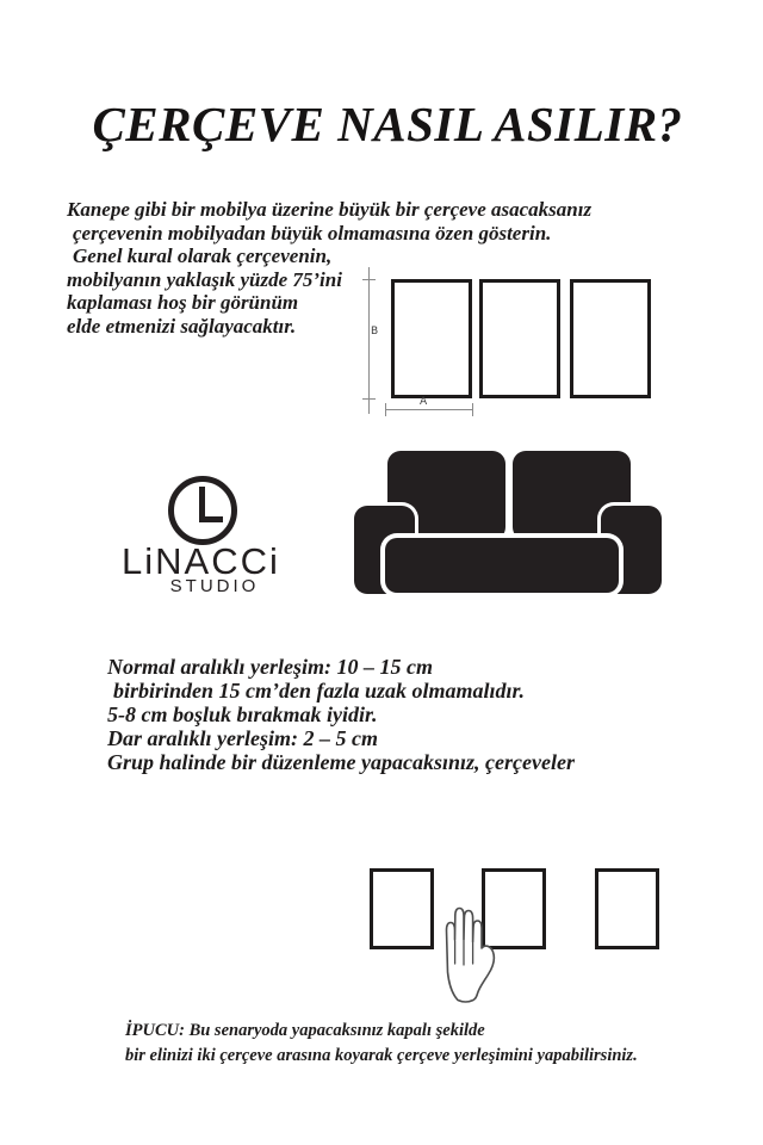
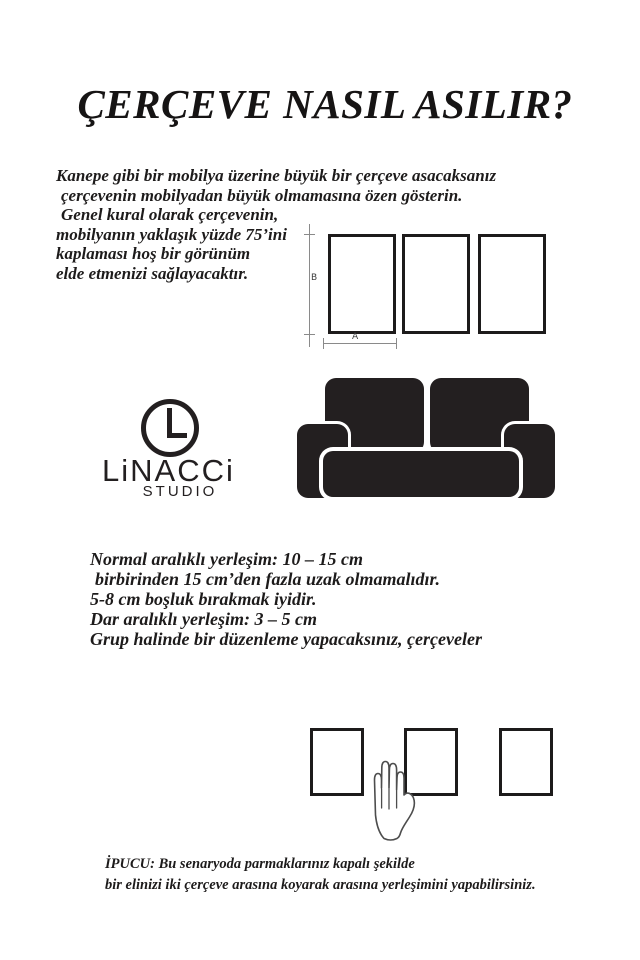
  ÇERÇEVE NASIL ASILIR?
  Kanepe gibi bir mobilya üzerine büyük bir çerçeve asacaksanız
  çerçevenin mobilyadan büyük olmamasına özen gösterin.
  Genel kural olarak çerçevenin,
  mobilyanın yaklaşık yüzde 75’ini
  kaplaması hoş bir görünüm
  elde etmenizi sağlayacaktır.
  B
  A
  LiNACCi
  STUDIO
  Normal aralıklı yerleşim: 10 – 15 cm
  birbirinden 15 cm’den fazla uzak olmamalıdır.
  5-8 cm boşluk bırakmak iyidir.
- Dar aralıklı yerleşim: 2 – 5 cm
+ Dar aralıklı yerleşim: 3 – 5 cm
  Grup halinde bir düzenleme yapacaksınız, çerçeveler
- İPUCU: Bu senaryoda yapacaksınız kapalı şekilde
+ İPUCU: Bu senaryoda parmaklarınız kapalı şekilde
- bir elinizi iki çerçeve arasına koyarak çerçeve yerleşimini yapabilirsiniz.
+ bir elinizi iki çerçeve arasına koyarak arasına yerleşimini yapabilirsiniz.
